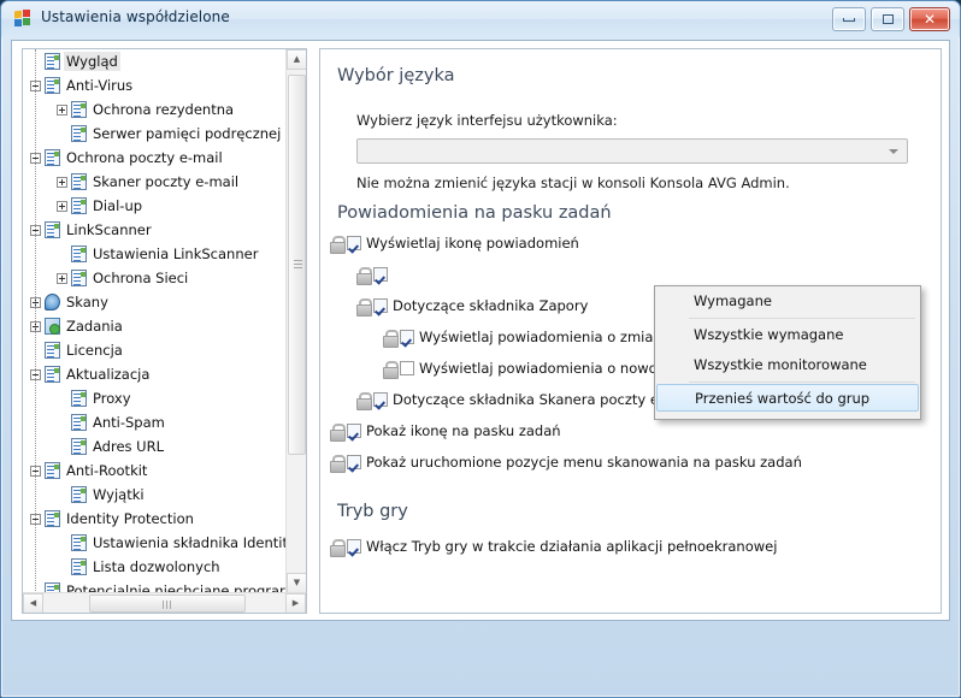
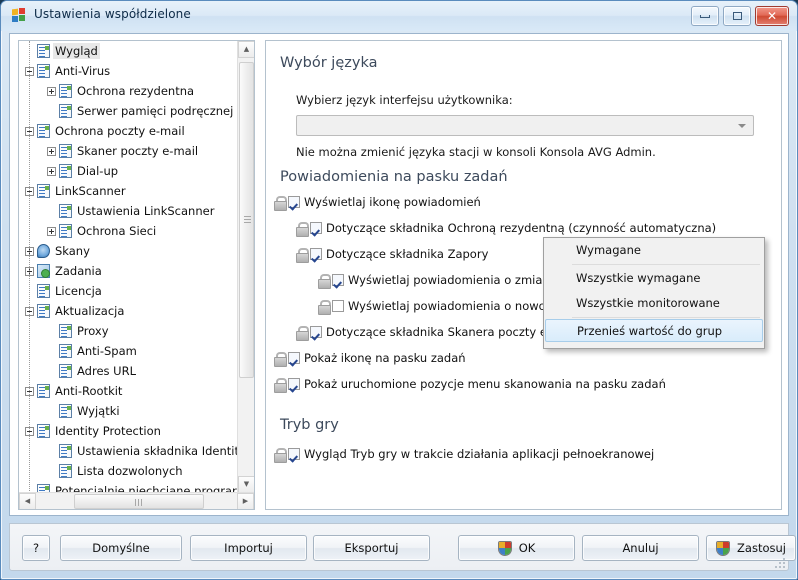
  Ustawienia współdzielone
  ✕
  Wygląd
  Anti-Virus
  Ochrona rezydentna
  Serwer pamięci podręcznej
  Ochrona poczty e-mail
  Skaner poczty e-mail
  Dial-up
  LinkScanner
  Ustawienia LinkScanner
  Ochrona Sieci
  Skany
  Zadania
  Licencja
  Aktualizacja
  Proxy
  Anti-Spam
  Adres URL
  Anti-Rootkit
  Wyjątki
  Identity Protection
  Ustawienia składnika Identi
  Lista dozwolonych
  Potencjalnie niechciane prograr
  ▲
  ▼
  ◀
  ▶
  Wybór języka
  Wybierz język interfejsu użytkownika:
  Nie można zmienić języka stacji w konsoli Konsola AVG Admin.
  Powiadomienia na pasku zadań
  Wyświetlaj ikonę powiadomień
+ Dotyczące składnika Ochroną rezydentną (czynność automatyczna)
  Dotyczące składnika Zapory
  Wyświetlaj powiadomienia o zmia
  Dotyczące składnika Skanera poczty
  Pokaż ikonę na pasku zadań
  Pokaż uruchomione pozycje menu skanowania na pasku zadań
  Tryb gry
- Włącz Tryb gry w trakcie działania aplikacji pełnoekranowej
+ Wygląd Tryb gry w trakcie działania aplikacji pełnoekranowej
  Wymagane
  Wszystkie wymagane
  Wszystkie monitorowane
  Przenieś wartość do grup
+ ?
+ Domyślne
+ Importuj
+ Eksportuj
+ OK
+ Anuluj
+ Zastosuj
